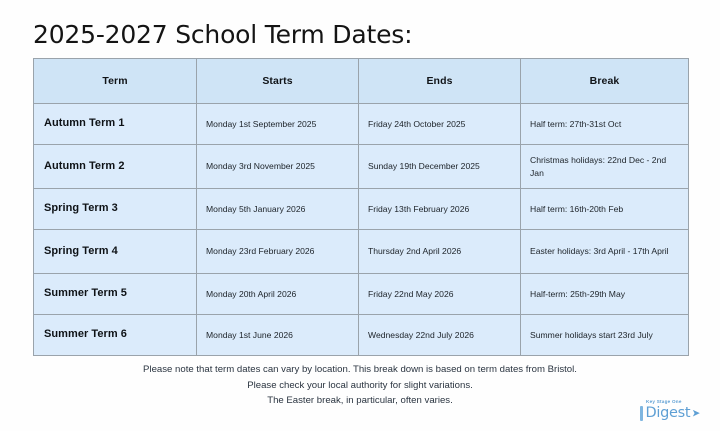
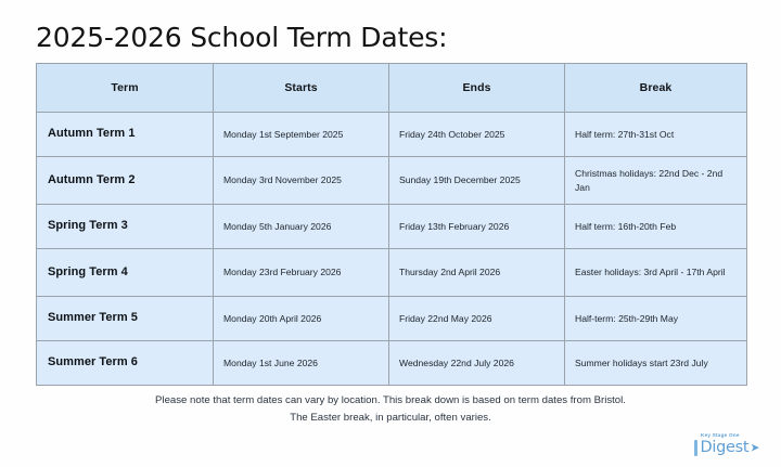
- 2025-2027 School Term Dates:
+ 2025-2026 School Term Dates:
  Term	Starts	Ends	Break
  Autumn Term 1	Monday 1st September 2025	Friday 24th October 2025	Half term: 27th-31st Oct
  Autumn Term 2	Monday 3rd November 2025	Sunday 19th December 2025	Christmas holidays: 22nd Dec - 2nd Jan
  Spring Term 3	Monday 5th January 2026	Friday 13th February 2026	Half term: 16th-20th Feb
  Spring Term 4	Monday 23rd February 2026	Thursday 2nd April 2026	Easter holidays: 3rd April - 17th April
  Summer Term 5	Monday 20th April 2026	Friday 22nd May 2026	Half-term: 25th-29th May
  Summer Term 6	Monday 1st June 2026	Wednesday 22nd July 2026	Summer holidays start 23rd July
  Please note that term dates can vary by location. This break down is based on term dates from Bristol.
- Please check your local authority for slight variations.
  The Easter break, in particular, often varies.
  Digest
  ➤
